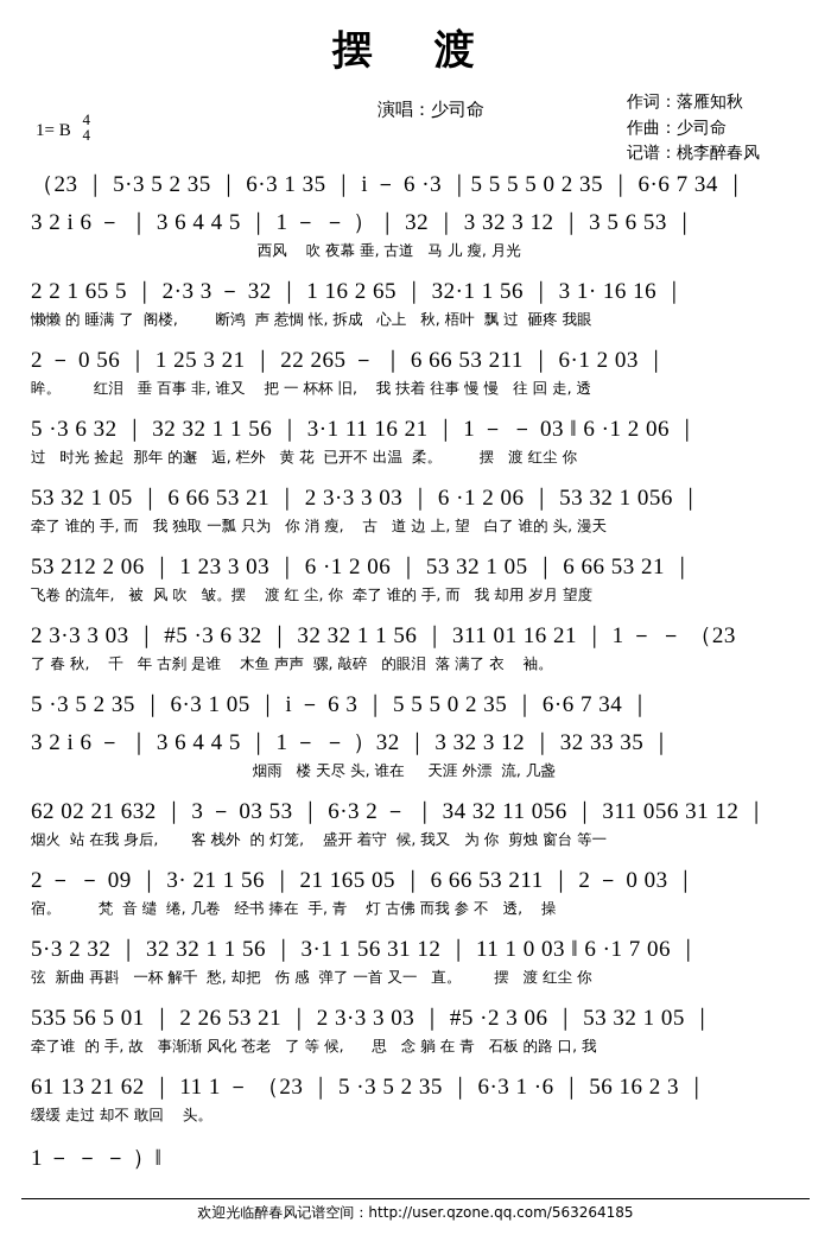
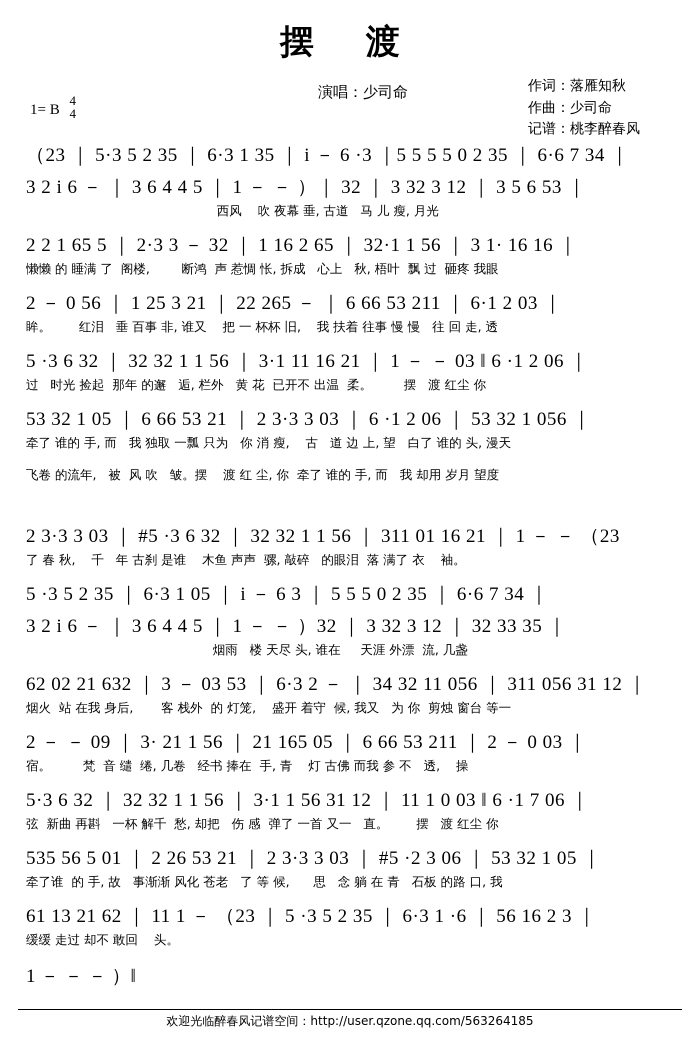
  摆 渡
  1= B
  4
  4
  演唱：少司命
  作词：落雁知秋
  作曲：少司命
  记谱：桃李醉春风
  （23 ｜ 5·3 5 2 35 ｜ 6·3 1 35 ｜ i － 6 ·3 ｜5 5 5 5 0 2 35 ｜ 6·6 7 34 ｜
  3 2 i 6 － ｜ 3 6 4 4 5 ｜ 1 － － ）｜ 32 ｜ 3 32 3 12 ｜ 3 5 6 53 ｜
  西风 吹 夜幕 垂, 古道 马 儿 瘦, 月光
  2 2 1 65 5 ｜ 2·3 3 － 32 ｜ 1 16 2 65 ｜ 32·1 1 56 ｜ 3 1· 16 16 ｜
  懒懒 的 睡满 了 阁楼, 断鸿 声 惹惆 怅, 拆成 心上 秋, 梧叶 飘 过 砸疼 我眼
  2 － 0 56 ｜ 1 25 3 21 ｜ 22 265 － ｜ 6 66 53 211 ｜ 6·1 2 03 ｜
  眸。 红泪 垂 百事 非, 谁又 把 一 杯杯 旧, 我 扶着 往事 慢 慢 往 回 走, 透
  5 ·3 6 32 ｜ 32 32 1 1 56 ｜ 3·1 11 16 21 ｜ 1 － － 03 ‖ 6 ·1 2 06 ｜
  过 时光 捡起 那年 的邂 逅, 栏外 黄 花 已开不 出温 柔。 摆 渡 红尘 你
  53 32 1 05 ｜ 6 66 53 21 ｜ 2 3·3 3 03 ｜ 6 ·1 2 06 ｜ 53 32 1 056 ｜
  牵了 谁的 手, 而 我 独取 一瓢 只为 你 消 瘦, 古 道 边 上, 望 白了 谁的 头, 漫天
- 53 212 2 06 ｜ 1 23 3 03 ｜ 6 ·1 2 06 ｜ 53 32 1 05 ｜ 6 66 53 21 ｜
  飞卷 的流年, 被 风 吹 皱。摆 渡 红 尘, 你 牵了 谁的 手, 而 我 却用 岁月 望度
  2 3·3 3 03 ｜ #5 ·3 6 32 ｜ 32 32 1 1 56 ｜ 311 01 16 21 ｜ 1 － － （23
  了 春 秋, 千 年 古刹 是谁 木鱼 声声 骡, 敲碎 的眼泪 落 满了 衣 袖。
  5 ·3 5 2 35 ｜ 6·3 1 05 ｜ i － 6 3 ｜ 5 5 5 0 2 35 ｜ 6·6 7 34 ｜
  3 2 i 6 － ｜ 3 6 4 4 5 ｜ 1 － － ）32 ｜ 3 32 3 12 ｜ 32 33 35 ｜
  烟雨 楼 天尽 头, 谁在 天涯 外漂 流, 几盏
  62 02 21 632 ｜ 3 － 03 53 ｜ 6·3 2 － ｜ 34 32 11 056 ｜ 311 056 31 12 ｜
  烟火 站 在我 身后, 客 栈外 的 灯笼, 盛开 着守 候, 我又 为 你 剪烛 窗台 等一
  2 － － 09 ｜ 3· 21 1 56 ｜ 21 165 05 ｜ 6 66 53 211 ｜ 2 － 0 03 ｜
  宿。 梵 音 缱 绻, 几卷 经书 捧在 手, 青 灯 古佛 而我 参 不 透, 操
- 5·3 2 32 ｜ 32 32 1 1 56 ｜ 3·1 1 56 31 12 ｜ 11 1 0 03 ‖ 6 ·1 7 06 ｜
+ 5·3 6 32 ｜ 32 32 1 1 56 ｜ 3·1 1 56 31 12 ｜ 11 1 0 03 ‖ 6 ·1 7 06 ｜
  弦 新曲 再斟 一杯 解千 愁, 却把 伤 感 弹了 一首 又一 直。 摆 渡 红尘 你
  535 56 5 01 ｜ 2 26 53 21 ｜ 2 3·3 3 03 ｜ #5 ·2 3 06 ｜ 53 32 1 05 ｜
  牵了谁 的 手, 故 事渐渐 风化 苍老 了 等 候, 思 念 躺 在 青 石板 的路 口, 我
  61 13 21 62 ｜ 11 1 － （23 ｜ 5 ·3 5 2 35 ｜ 6·3 1 ·6 ｜ 56 16 2 3 ｜
  缓缓 走过 却不 敢回 头。
  1 － － － ）‖
  欢迎光临醉春风记谱空间：http://user.qzone.qq.com/563264185
